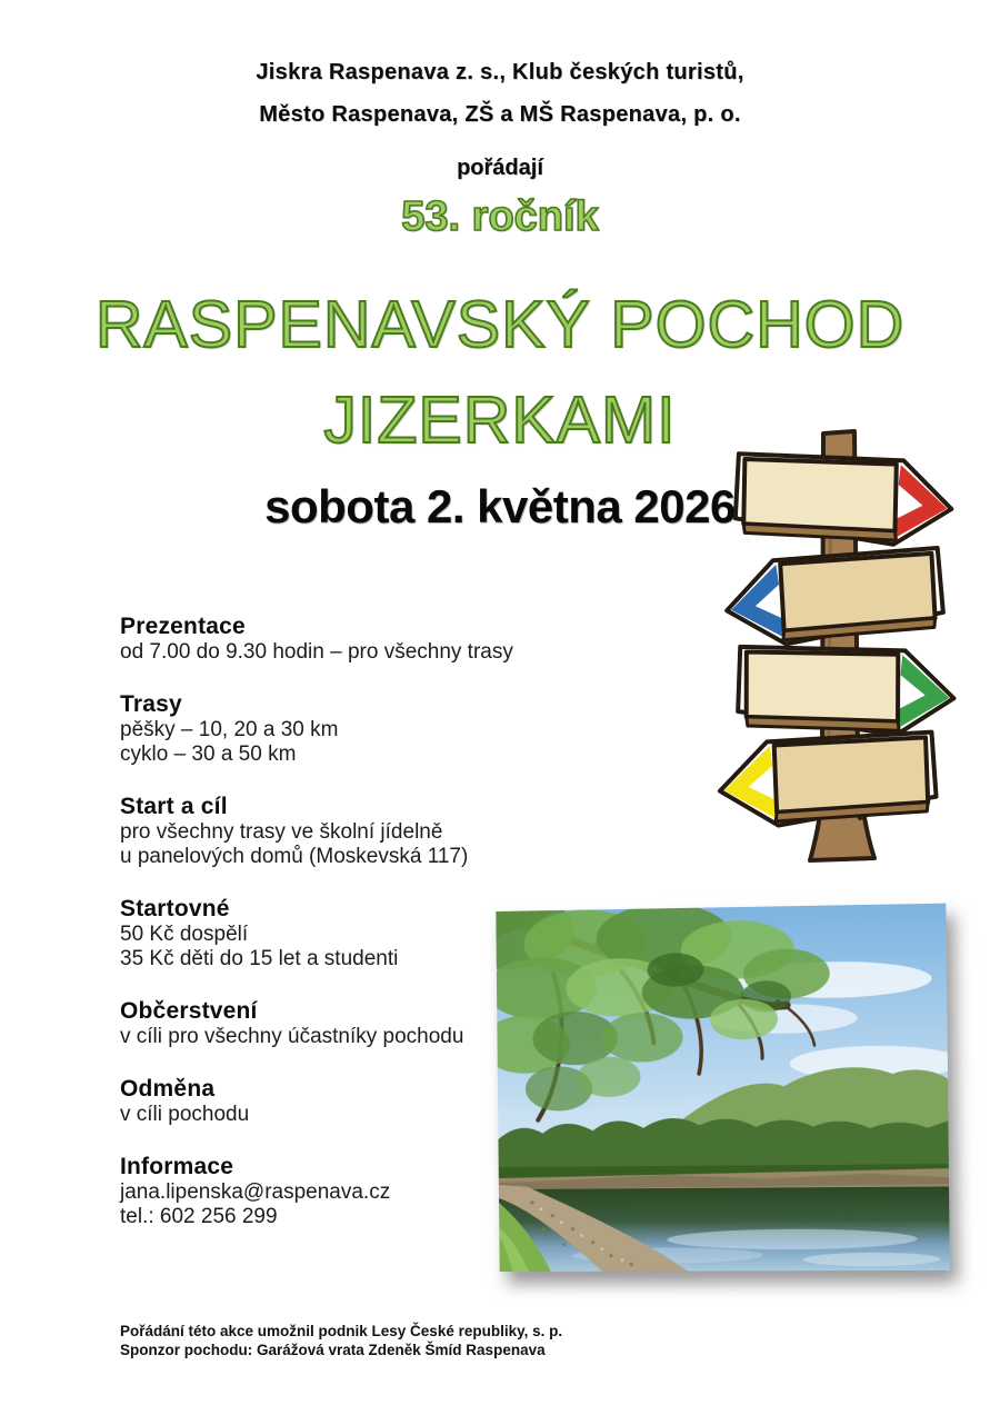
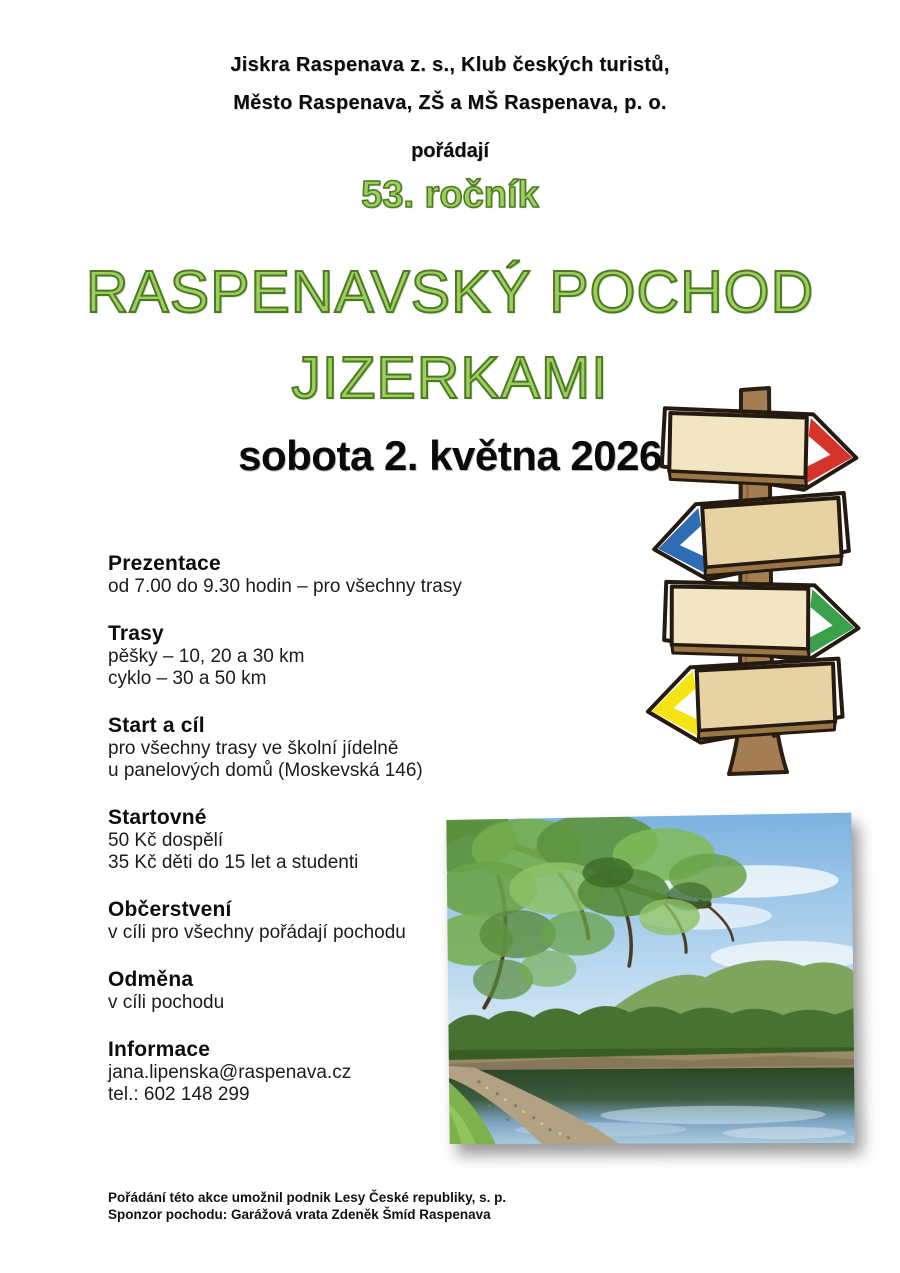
  Jiskra Raspenava z. s., Klub českých turistů,
  Město Raspenava, ZŠ a MŠ Raspenava, p. o.
  pořádají
  53. ročník
  RASPENAVSKÝ POCHOD
  JIZERKAMI
  sobota 2. května 2026
  Prezentace
  od 7.00 do 9.30 hodin – pro všechny trasy
  Trasy
  pěšky – 10, 20 a 30 km
  cyklo – 30 a 50 km
  Start a cíl
  pro všechny trasy ve školní jídelně
- u panelových domů (Moskevská 117)
+ u panelových domů (Moskevská 146)
  Startovné
  50 Kč dospělí
  35 Kč děti do 15 let a studenti
  Občerstvení
- v cíli pro všechny účastníky pochodu
+ v cíli pro všechny pořádají pochodu
  Odměna
  v cíli pochodu
  Informace
  jana.lipenska@raspenava.cz
- tel.: 602 256 299
+ tel.: 602 148 299
  Pořádání této akce umožnil podnik Lesy České republiky, s. p.
  Sponzor pochodu: Garážová vrata Zdeněk Šmíd Raspenava
